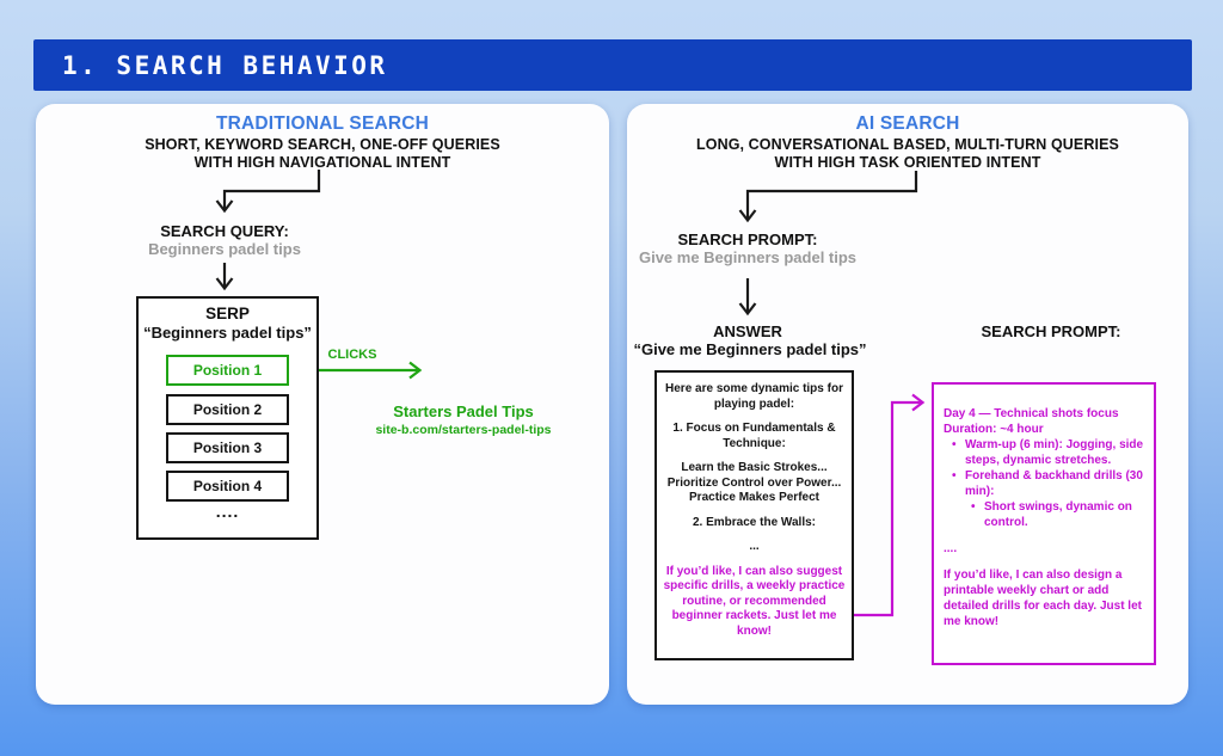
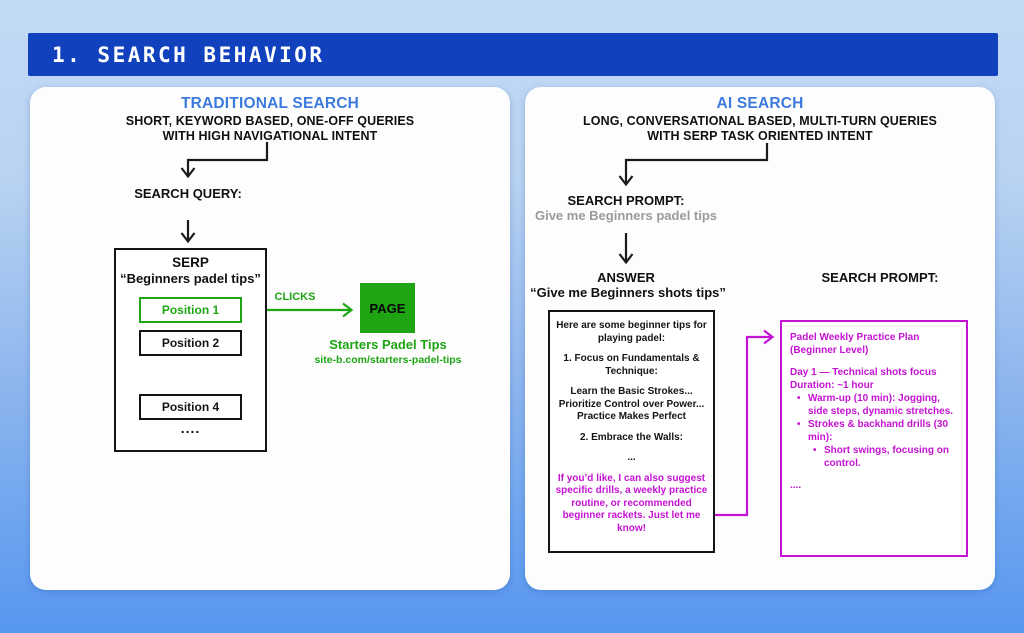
  1. SEARCH BEHAVIOR
  TRADITIONAL SEARCH
- SHORT, KEYWORD SEARCH, ONE-OFF QUERIES
+ SHORT, KEYWORD BASED, ONE-OFF QUERIES
  WITH HIGH NAVIGATIONAL INTENT
  SEARCH QUERY:
- Beginners padel tips
  SERP
  “Beginners padel tips”
  Position 1
  Position 2
- Position 3
  Position 4
  ....
  CLICKS
+ PAGE
  Starters Padel Tips
  site-b.com/starters-padel-tips
  AI SEARCH
  LONG, CONVERSATIONAL BASED, MULTI-TURN QUERIES
- WITH HIGH TASK ORIENTED INTENT
+ WITH SERP TASK ORIENTED INTENT
  SEARCH PROMPT:
  Give me Beginners padel tips
  ANSWER
- “Give me Beginners padel tips”
+ “Give me Beginners shots tips”
- Here are some dynamic tips for playing padel:
+ Here are some beginner tips for playing padel:
  1. Focus on Fundamentals & Technique:
  Learn the Basic Strokes... Prioritize Control over Power... Practice Makes Perfect
  2. Embrace the Walls:
  ...
  If you’d like, I can also suggest specific drills, a weekly practice routine, or recommended beginner rackets. Just let me know!
  SEARCH PROMPT:
+ Padel Weekly Practice Plan (Beginner Level)
- Day 4 — Technical shots focus
+ Day 1 — Technical shots focus
- Duration: ~4 hour
+ Duration: ~1 hour
- Warm-up (6 min): Jogging, side steps, dynamic stretches.
+ Warm-up (10 min): Jogging, side steps, dynamic stretches.
- Forehand & backhand drills (30 min):
+ Strokes & backhand drills (30 min):
- Short swings, dynamic on control.
+ Short swings, focusing on control.
  ....
- If you’d like, I can also design a printable weekly chart or add detailed drills for each day. Just let me know!
